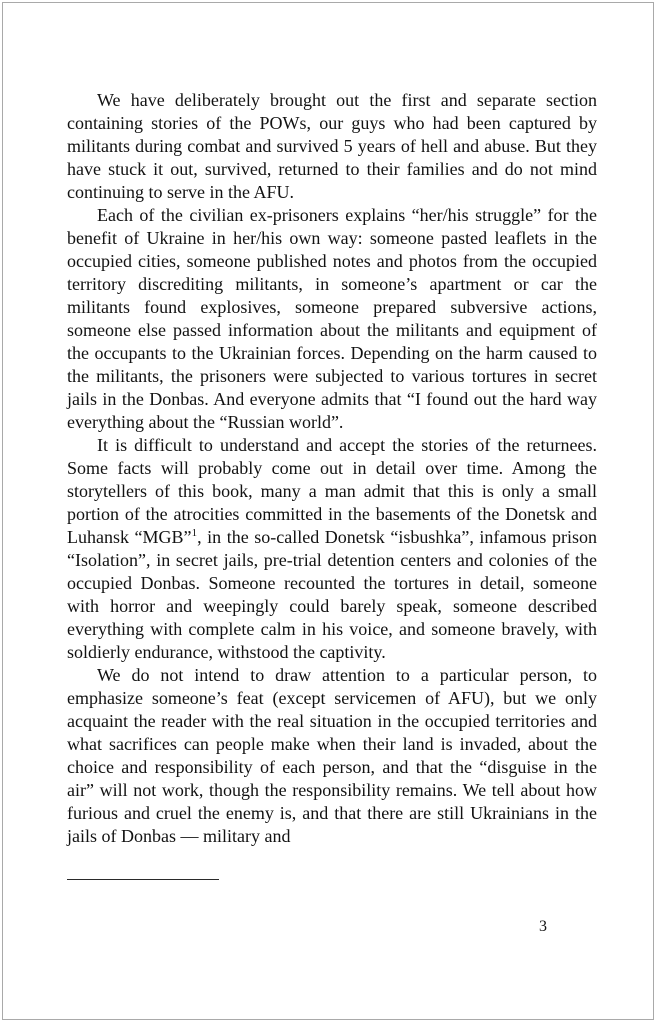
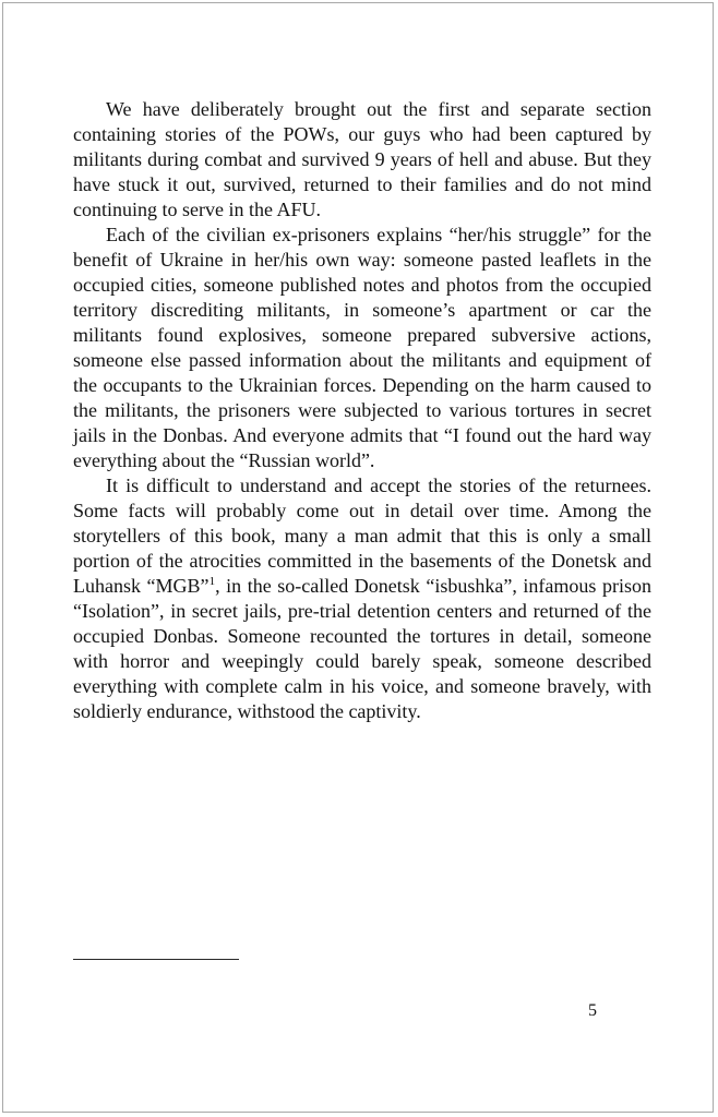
- We have deliberately brought out the first and separate section containing stories of the POWs, our guys who had been captured by militants during combat and survived 5 years of hell and abuse. But they have stuck it out, survived, returned to their families and do not mind continuing to serve in the AFU.
+ We have deliberately brought out the first and separate section containing stories of the POWs, our guys who had been captured by militants during combat and survived 9 years of hell and abuse. But they have stuck it out, survived, returned to their families and do not mind continuing to serve in the AFU.
  Each of the civilian ex-prisoners explains “her/his struggle” for the benefit of Ukraine in her/his own way: someone pasted leaflets in the occupied cities, someone published notes and photos from the occupied territory discrediting militants, in someone’s apartment or car the militants found explosives, someone prepared subversive actions, someone else passed information about the militants and equipment of the occupants to the Ukrainian forces. Depending on the harm caused to the militants, the prisoners were subjected to various tortures in secret jails in the Donbas. And everyone admits that “I found out the hard way everything about the “Russian world”.
- It is difficult to understand and accept the stories of the returnees. Some facts will probably come out in detail over time. Among the storytellers of this book, many a man admit that this is only a small portion of the atrocities committed in the basements of the Donetsk and Luhansk “MGB”1, in the so-called Donetsk “isbushka”, infamous prison “Isolation”, in secret jails, pre-trial detention centers and colonies of the occupied Donbas. Someone recounted the tortures in detail, someone with horror and weepingly could barely speak, someone described everything with complete calm in his voice, and someone bravely, with soldierly endurance, withstood the captivity.
+ It is difficult to understand and accept the stories of the returnees. Some facts will probably come out in detail over time. Among the storytellers of this book, many a man admit that this is only a small portion of the atrocities committed in the basements of the Donetsk and Luhansk “MGB”1, in the so-called Donetsk “isbushka”, infamous prison “Isolation”, in secret jails, pre-trial detention centers and returned of the occupied Donbas. Someone recounted the tortures in detail, someone with horror and weepingly could barely speak, someone described everything with complete calm in his voice, and someone bravely, with soldierly endurance, withstood the captivity.
- We do not intend to draw attention to a particular person, to emphasize someone’s feat (except servicemen of AFU), but we only acquaint the reader with the real situation in the occupied territories and what sacrifices can people make when their land is invaded, about the choice and responsibility of each person, and that the “disguise in the air” will not work, though the responsibility remains. We tell about how furious and cruel the enemy is, and that there are still Ukrainians in the jails of Donbas — military and
- 3
+ 5
